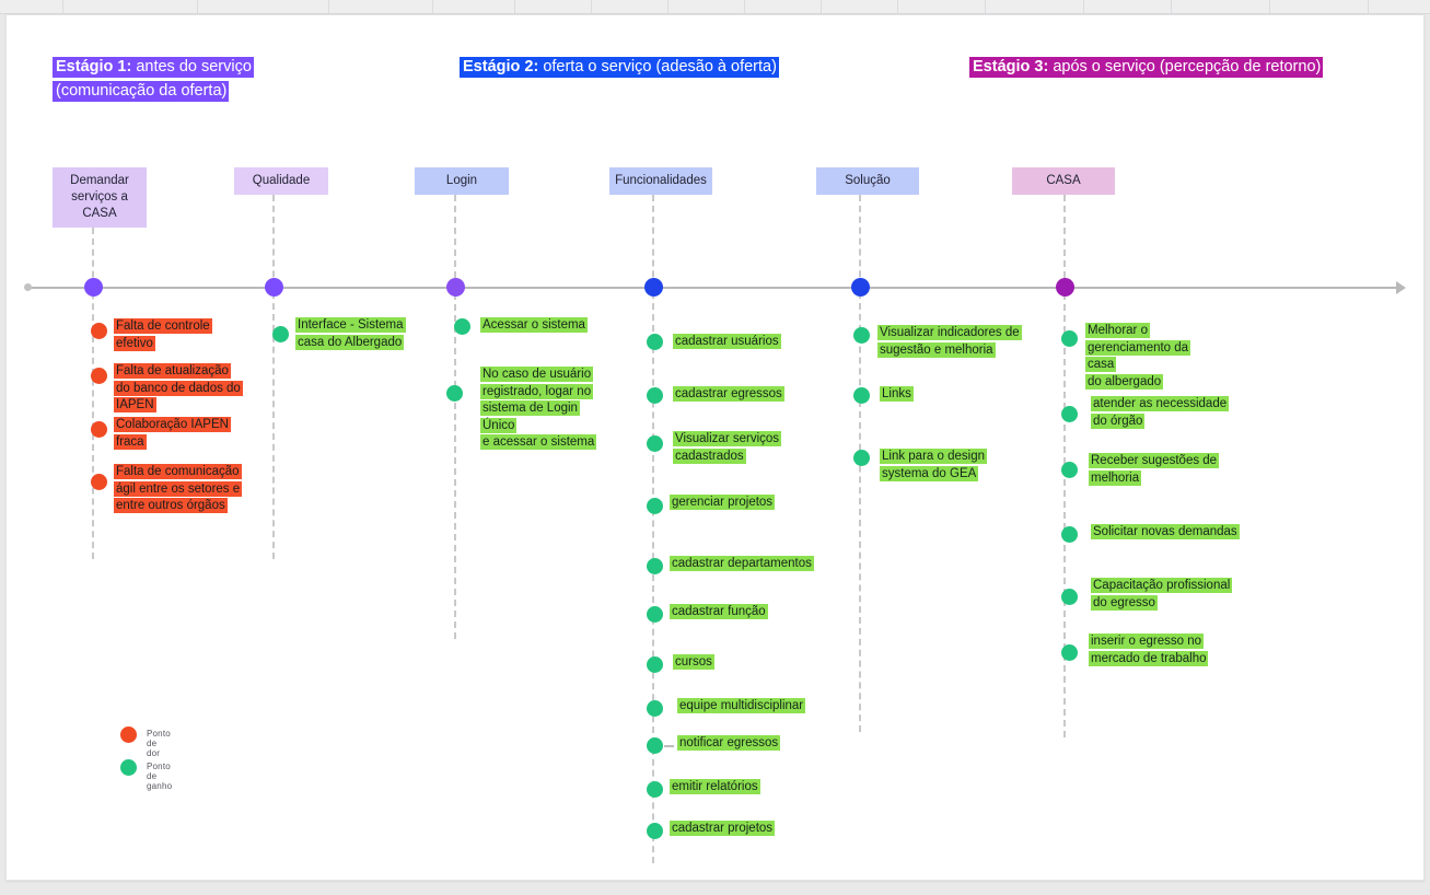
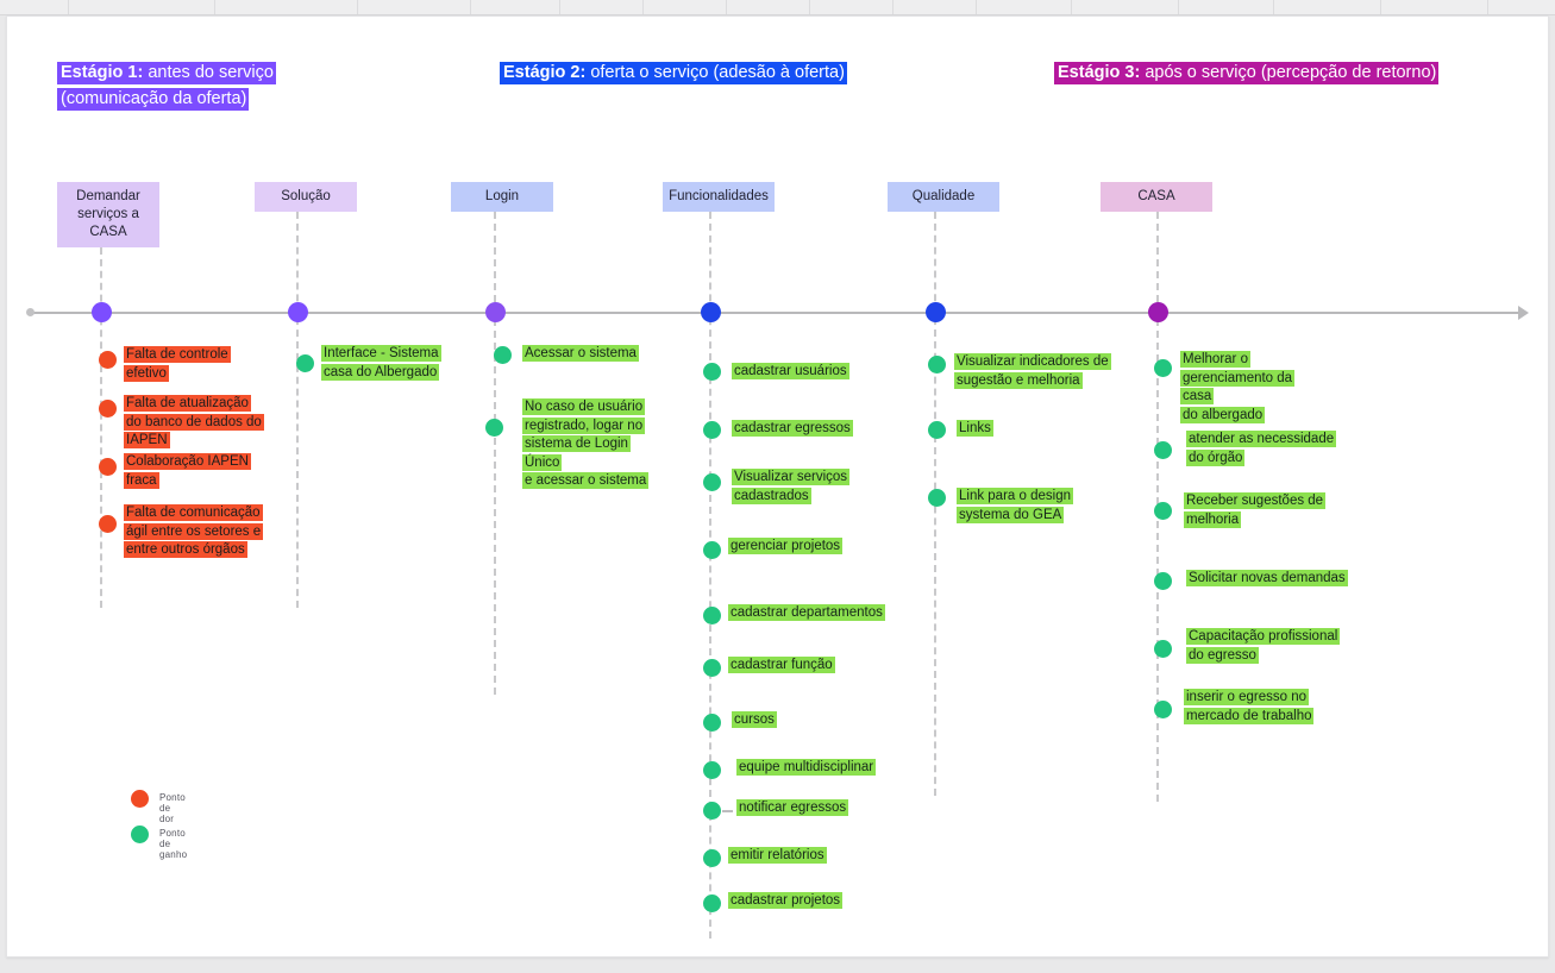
  Estágio 1: antes do serviço
  (comunicação da oferta)
  Estágio 2: oferta o serviço (adesão à oferta)
  Estágio 3: após o serviço (percepção de retorno)
  Demandar serviços a CASA
- Qualidade
+ Solução
  Login
  Funcionalidades
- Solução
+ Qualidade
  CASA
  Falta de controle
  efetivo
  Falta de atualização
  do banco de dados do
  IAPEN
  Colaboração IAPEN
  fraca
  Falta de comunicação
  ágil entre os setores e
  entre outros órgãos
  Interface - Sistema
  casa do Albergado
  Acessar o sistema
  No caso de usuário
  registrado, logar no
  sistema de Login Único
  e acessar o sistema
  cadastrar usuários
  cadastrar egressos
  Visualizar serviços
  cadastrados
  gerenciar projetos
  cadastrar departamentos
  cadastrar função
  cursos
  equipe multidisciplinar
  notificar egressos
  emitir relatórios
  cadastrar projetos
  Visualizar indicadores de
  sugestão e melhoria
  Links
  Link para o design
  systema do GEA
  Melhorar o
  gerenciamento da casa
  do albergado
  atender as necessidade
  do órgão
  Receber sugestões de
  melhoria
  Solicitar novas demandas
  Capacitação profissional
  do egresso
  inserir o egresso no
  mercado de trabalho
  Ponto de dor
  Ponto de ganho
